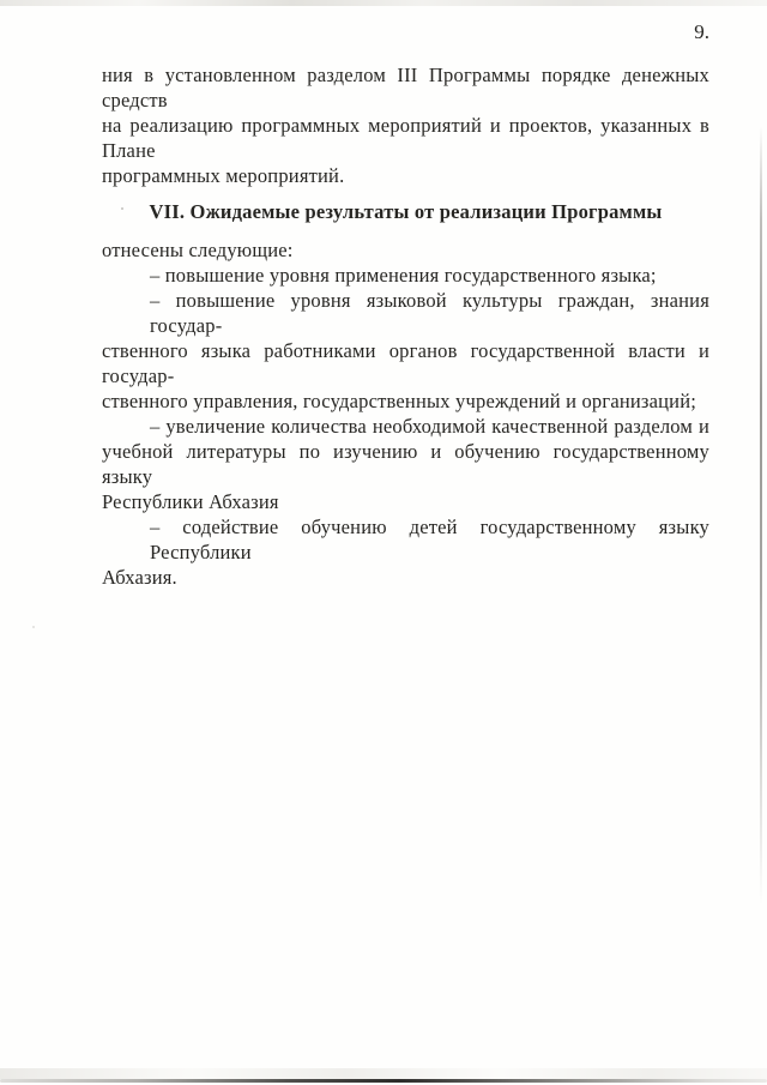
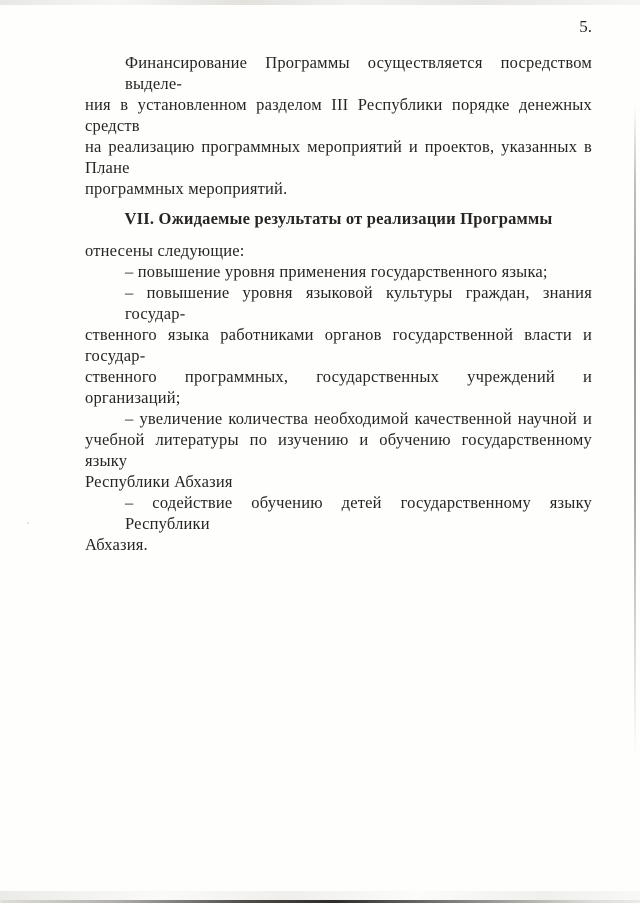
- 9.
+ 5.
+ Финансирование Программы осуществляется посредством выделе-
- ния в установленном разделом III Программы порядке денежных средств
+ ния в установленном разделом III Республики порядке денежных средств
  на реализацию программных мероприятий и проектов, указанных в Плане
  программных мероприятий.
  VII. Ожидаемые результаты от реализации Программы
  отнесены следующие:
  – повышение уровня применения государственного языка;
  – повышение уровня языковой культуры граждан, знания государ-
  ственного языка работниками органов государственной власти и государ-
- ственного управления, государственных учреждений и организаций;
+ ственного программных, государственных учреждений и организаций;
- – увеличение количества необходимой качественной разделом и
+ – увеличение количества необходимой качественной научной и
  учебной литературы по изучению и обучению государственному языку
  Республики Абхазия
  – содействие обучению детей государственному языку Республики
  Абхазия.
